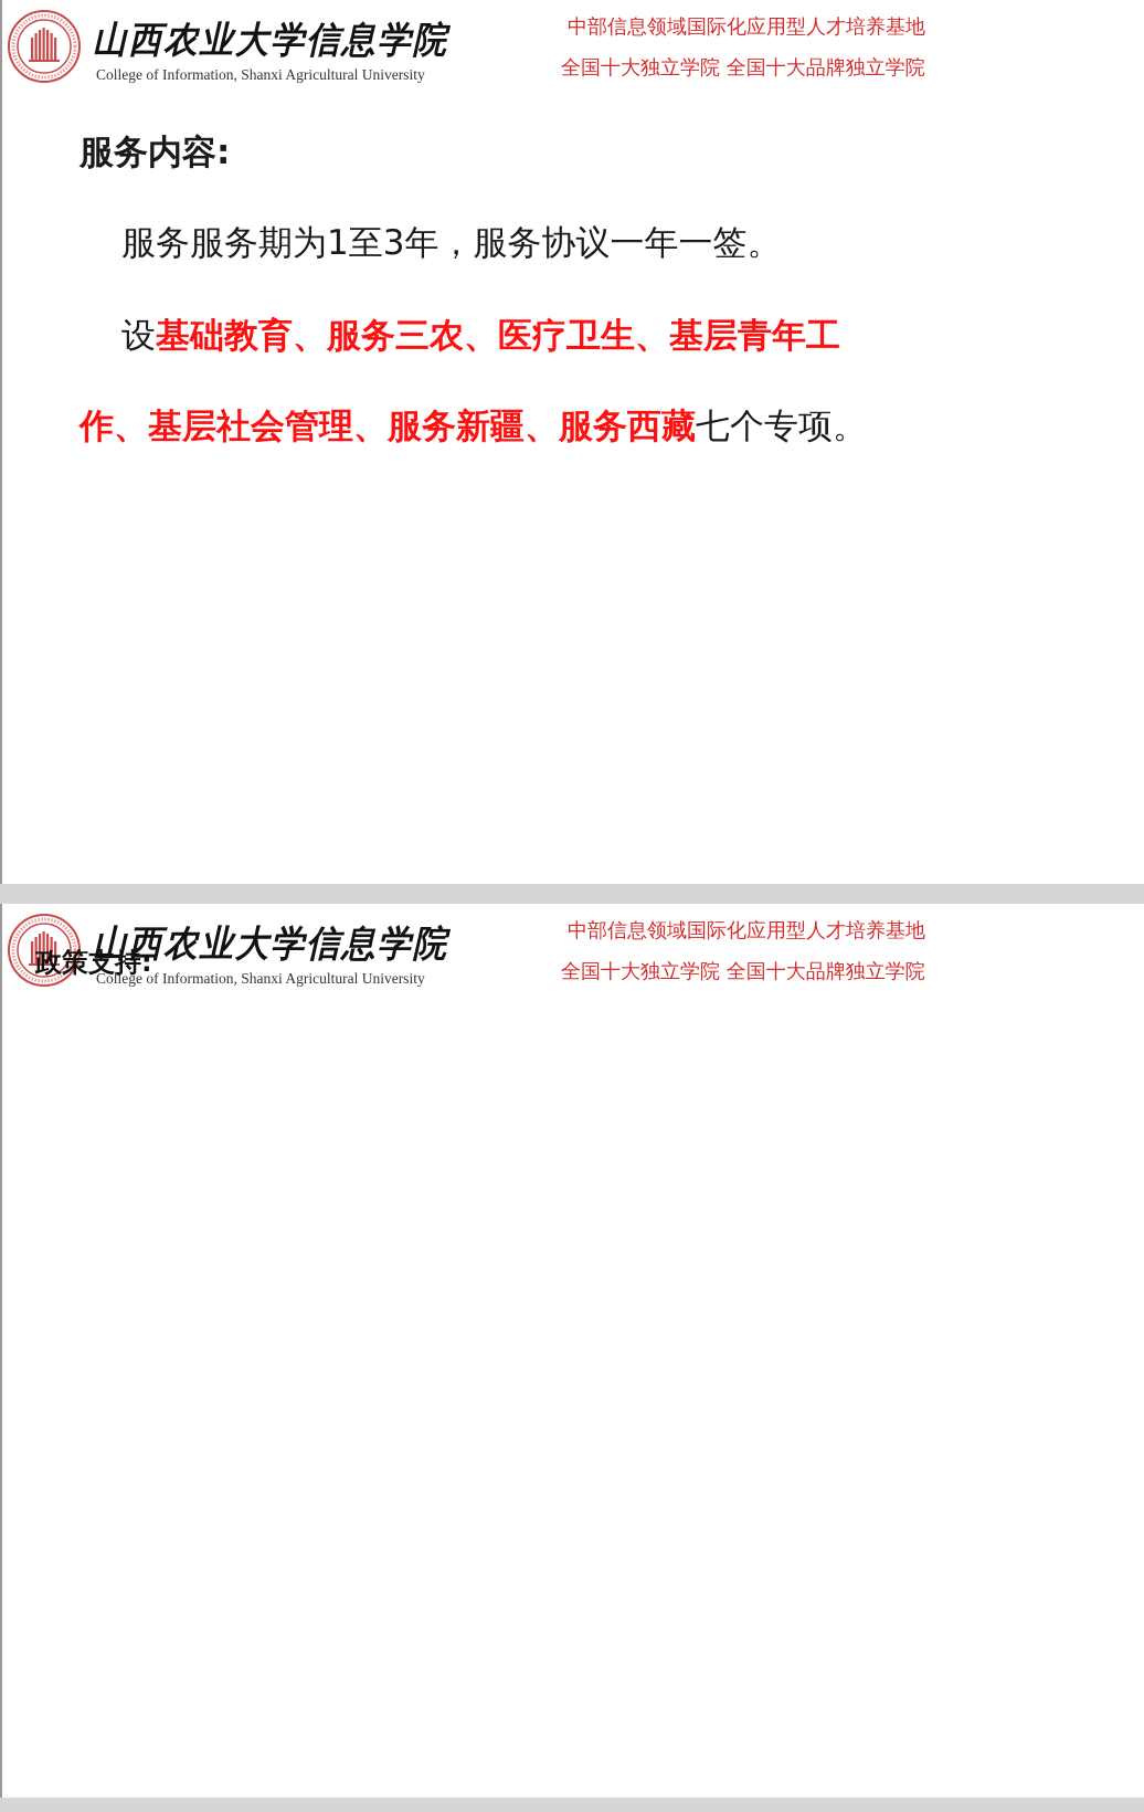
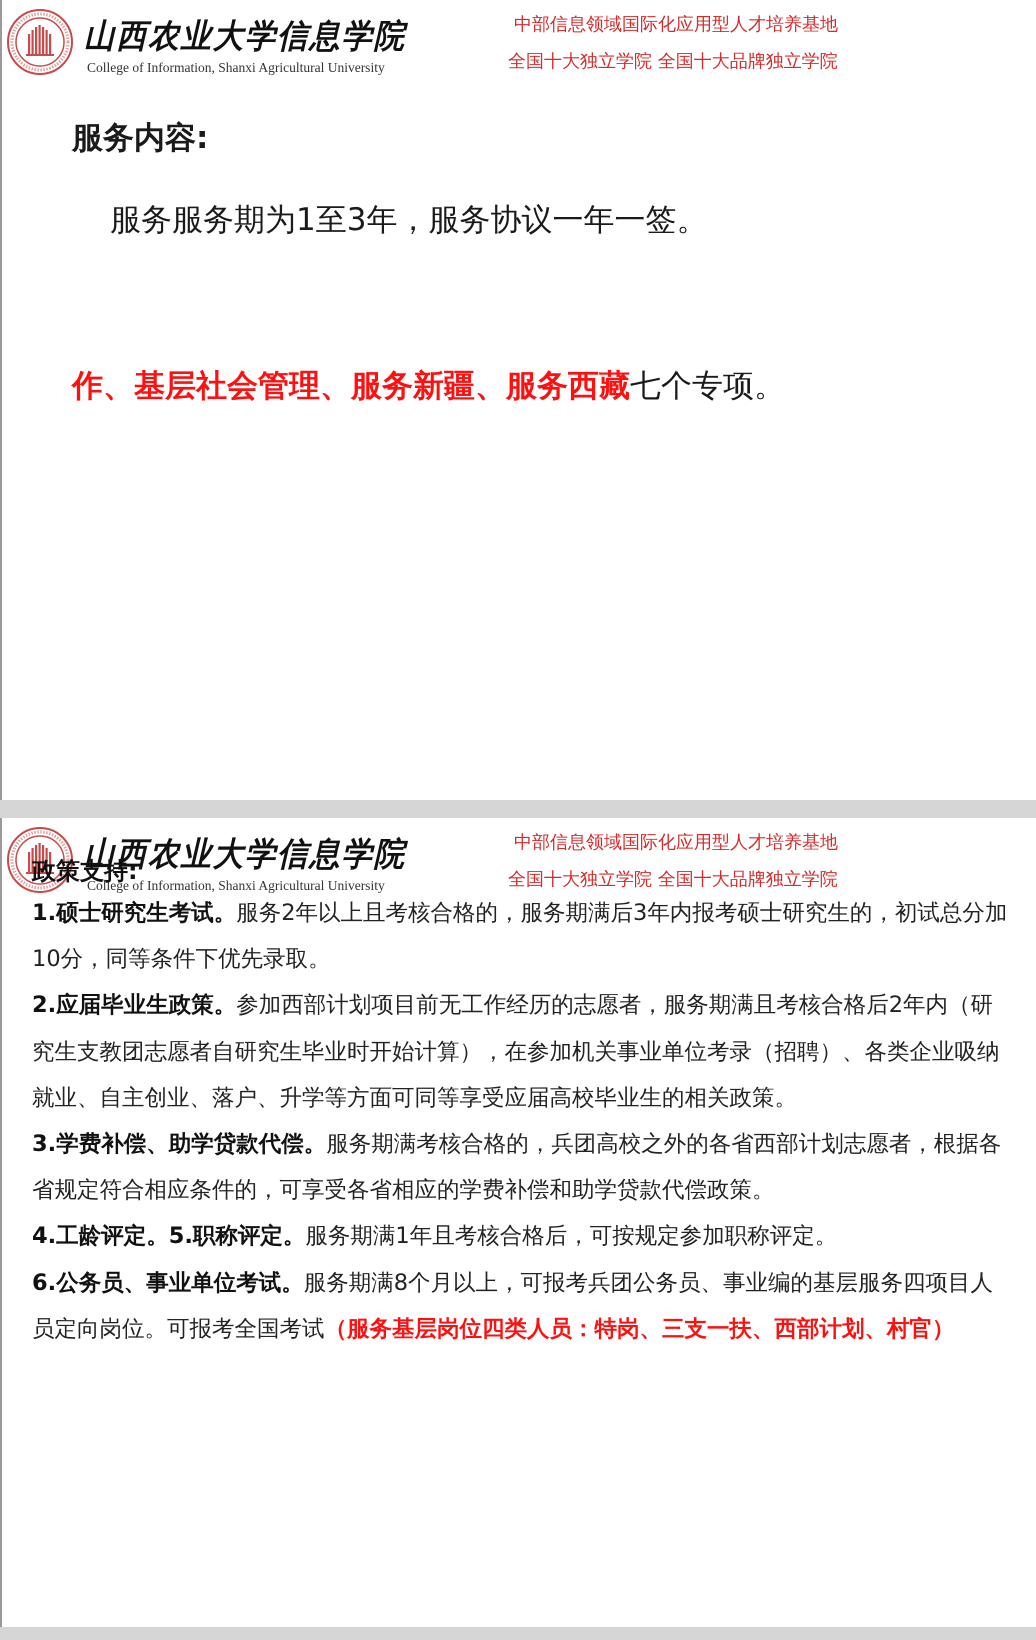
  山西农业大学信息学院
  College of Information, Shanxi Agricultural University
  中部信息领域国际化应用型人才培养基地
  全国十大独立学院 全国十大品牌独立学院
  服务内容:
  服务服务期为1至3年，服务协议一年一签。
- 设基础教育、服务三农、医疗卫生、基层青年工
  作、基层社会管理、服务新疆、服务西藏七个专项。
  山西农业大学信息学院
  College of Information, Shanxi Agricultural University
  中部信息领域国际化应用型人才培养基地
  全国十大独立学院 全国十大品牌独立学院
  政策支持:
+ 1.硕士研究生考试。服务2年以上且考核合格的，服务期满后3年内报考硕士研究生的，初试总分加10分，同等条件下优先录取。
+ 2.应届毕业生政策。参加西部计划项目前无工作经历的志愿者，服务期满且考核合格后2年内（研究生支教团志愿者自研究生毕业时开始计算），在参加机关事业单位考录（招聘）、各类企业吸纳就业、自主创业、落户、升学等方面可同等享受应届高校毕业生的相关政策。
+ 3.学费补偿、助学贷款代偿。服务期满考核合格的，兵团高校之外的各省西部计划志愿者，根据各省规定符合相应条件的，可享受各省相应的学费补偿和助学贷款代偿政策。
+ 4.工龄评定。5.职称评定。服务期满1年且考核合格后，可按规定参加职称评定。
+ 6.公务员、事业单位考试。服务期满8个月以上，可报考兵团公务员、事业编的基层服务四项目人员定向岗位。可报考全国考试（服务基层岗位四类人员：特岗、三支一扶、西部计划、村官）
